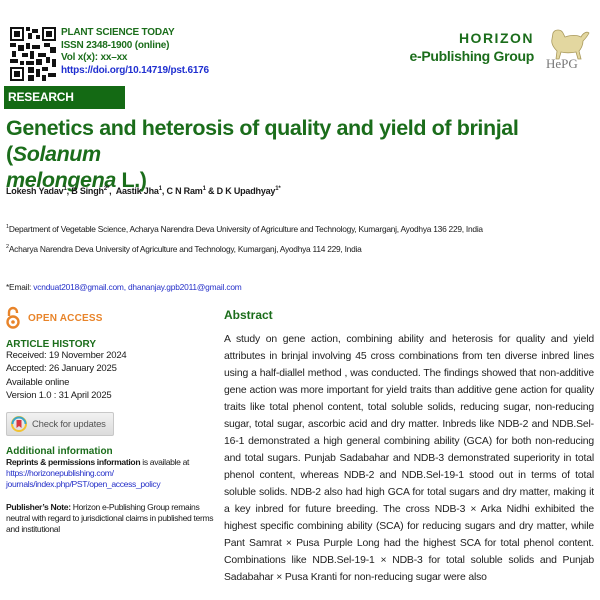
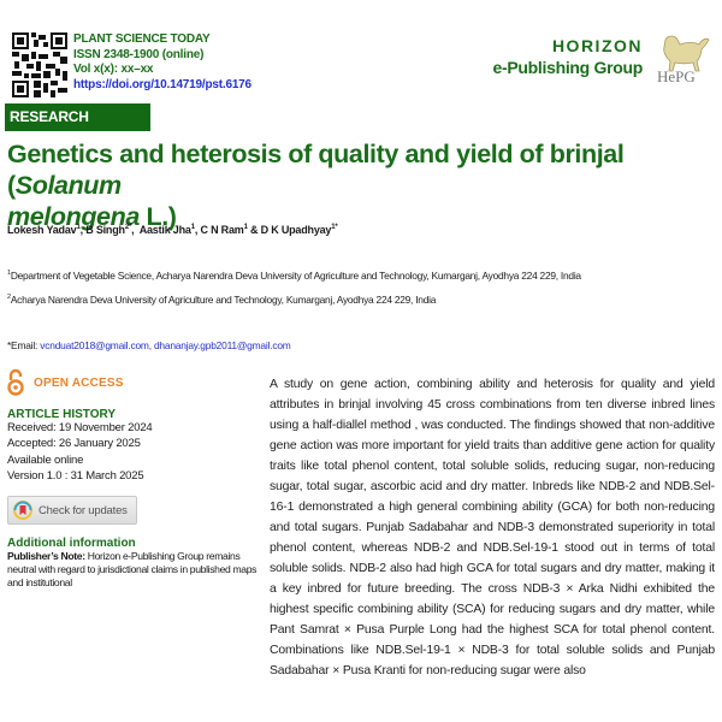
  PLANT SCIENCE TODAY
  ISSN 2348-1900 (online)
  Vol x(x): xx–xx
  https://doi.org/10.14719/pst.6176
  HORIZON
  e-Publishing Group
  HePG
  RESEARCH ARTICLE
  Genetics and heterosis of quality and yield of brinjal (Solanum
  melongena L.)
  Lokesh Yadav , B Singh , Aastik Jha , C N Ram & D K Upadhyay
- Department of Vegetable Science, Acharya Narendra Deva University of Agriculture and Technology, Kumarganj, Ayodhya 136 229, India
+ Department of Vegetable Science, Acharya Narendra Deva University of Agriculture and Technology, Kumarganj, Ayodhya 224 229, India
- Acharya Narendra Deva University of Agriculture and Technology, Kumarganj, Ayodhya 114 229, India
+ Acharya Narendra Deva University of Agriculture and Technology, Kumarganj, Ayodhya 224 229, India
  *Email: vcnduat2018@gmail.com, dhananjay.gpb2011@gmail.com
  OPEN ACCESS
  ARTICLE HISTORY
  Received: 19 November 2024
  Accepted: 26 January 2025
  Available online
- Version 1.0 : 31 April 2025
+ Version 1.0 : 31 March 2025
  Check for updates
  Additional information
- Reprints & permissions information is available at https://horizonepublishing.com/ journals/index.php/PST/open_access_policy
- Publisher’s Note: Horizon e-Publishing Group remains neutral with regard to jurisdictional claims in published terms and institutional
+ Publisher’s Note: Horizon e-Publishing Group remains neutral with regard to jurisdictional claims in published maps and institutional
- Abstract
  A study on gene action, combining ability and heterosis for quality and yield attributes in brinjal involving 45 cross combinations from ten diverse inbred lines using a half-diallel method , was conducted. The findings showed that non-additive gene action was more important for yield traits than additive gene action for quality traits like total phenol content, total soluble solids, reducing sugar, non-reducing sugar, total sugar, ascorbic acid and dry matter. Inbreds like NDB-2 and NDB.Sel-16-1 demonstrated a high general combining ability (GCA) for both non-reducing and total sugars. Punjab Sadabahar and NDB-3 demonstrated superiority in total phenol content, whereas NDB-2 and NDB.Sel-19-1 stood out in terms of total soluble solids. NDB-2 also had high GCA for total sugars and dry matter, making it a key inbred for future breeding. The cross NDB-3 × Arka Nidhi exhibited the highest specific combining ability (SCA) for reducing sugars and dry matter, while Pant Samrat × Pusa Purple Long had the highest SCA for total phenol content. Combinations like NDB.Sel-19-1 × NDB-3 for total soluble solids and Punjab Sadabahar × Pusa Kranti for non-reducing sugar were also
